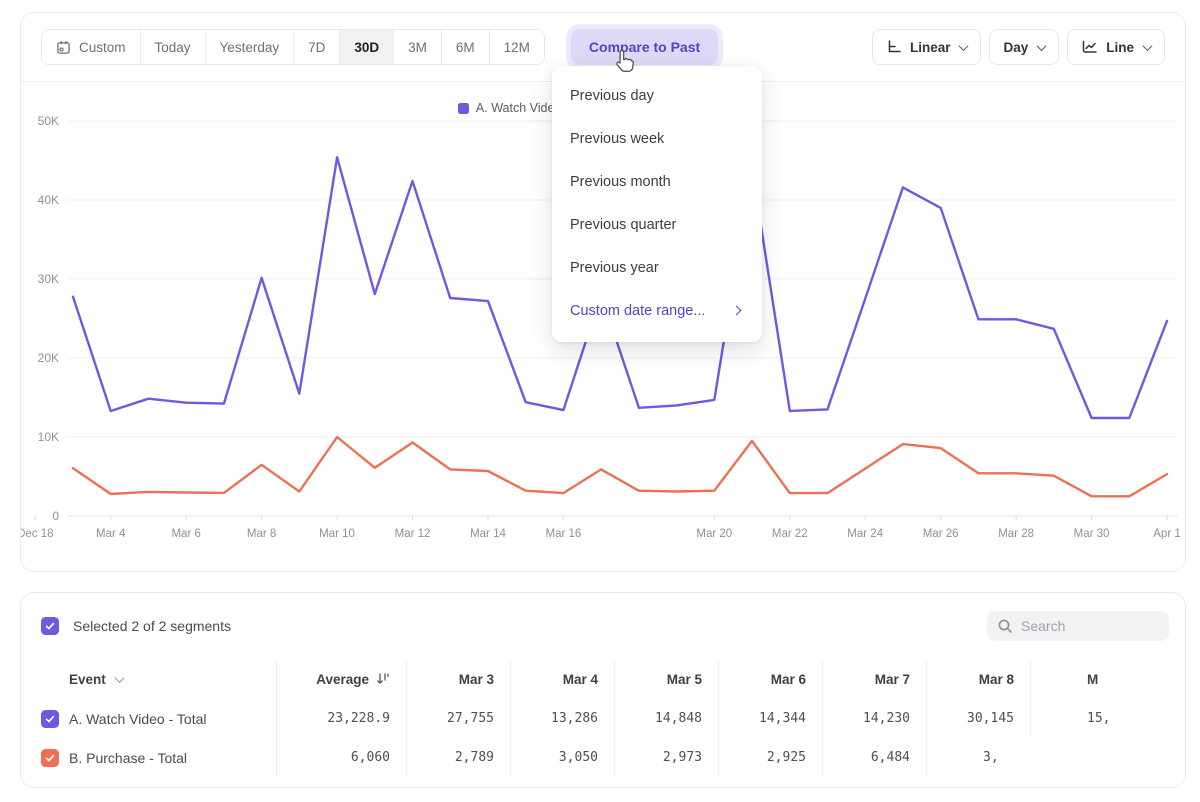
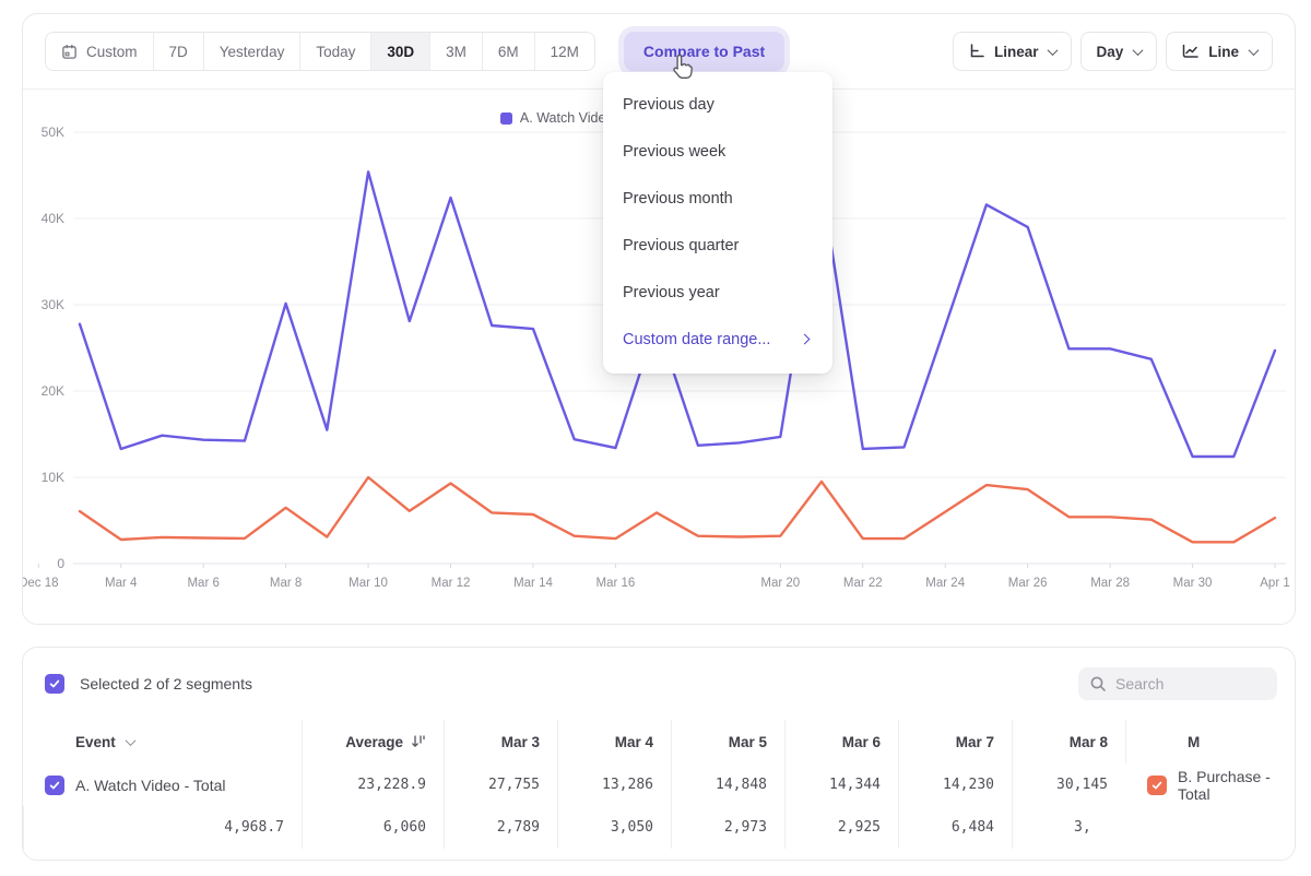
  Custom
- Today
+ 7D
  Yesterday
- 7D
+ Today
  30D
  3M
  6M
  12M
  Compare to Past
  Linear
  Day
  Line
  0
  10K
  20K
  30K
  40K
  50K
  Mar 4
  Mar 6
  Mar 8
  Mar 10
  Mar 12
  Mar 14
  Mar 16
  Dec 18
  Mar 20
  Mar 22
  Mar 24
  Mar 26
  Mar 28
  Mar 30
  Apr 1
  Previous day
  Previous week
  Previous month
  Previous quarter
  Previous year
  Custom date range...
  Selected 2 of 2 segments
  Search
  Event
  Average
  Mar 3
  Mar 4
  Mar 5
  Mar 6
  Mar 7
  Mar 8
  M
  A. Watch Video - Total
  23,228.9
  27,755
  13,286
  14,848
  14,344
  14,230
  30,145
- 15,
  B. Purchase - Total
+ 4,968.7
  6,060
  2,789
  3,050
  2,973
  2,925
  6,484
  3,
